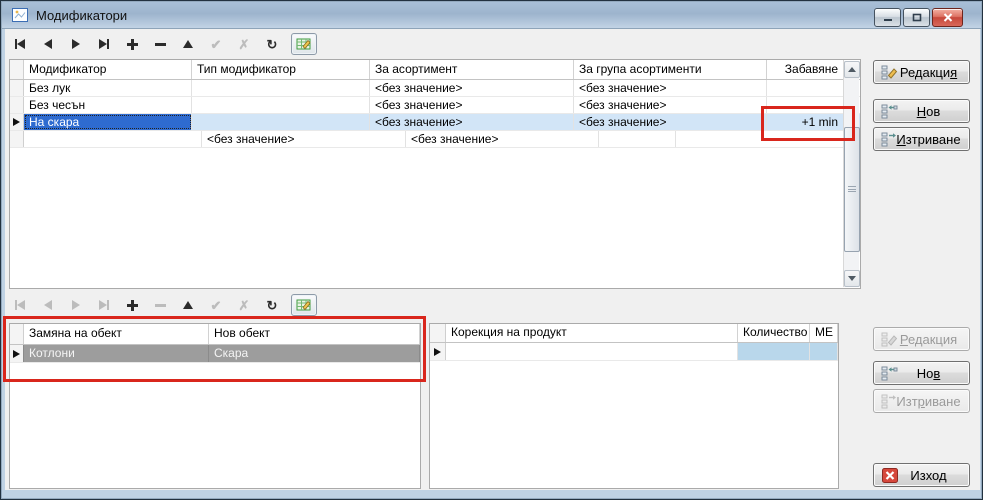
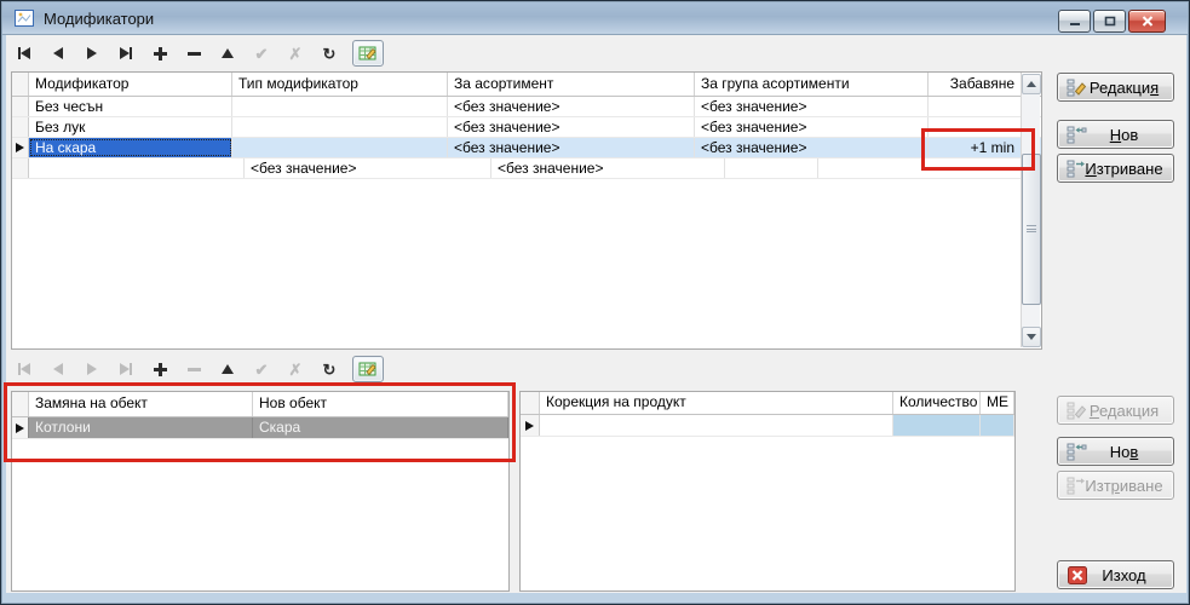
  Модификатори
  ✔
  ✗
  ↻
  Модификатор
  Тип модификатор
  За асортимент
  За група асортименти
  Забавяне
- Без лук
+ Без чесън
  <без значение>
  <без значение>
- Без чесън
+ Без лук
  <без значение>
  <без значение>
  На скара
  <без значение>
  <без значение>
  +1 min
  <без значение>
  <без значение>
  Редакция
  Нов
  Изтриване
  ✔
  ✗
  ↻
  Замяна на обект
  Нов обект
  Котлони
  Скара
  Корекция на продукт
  Количество
  МЕ
  Редакция
  Нов
  Изтриване
  Изход
